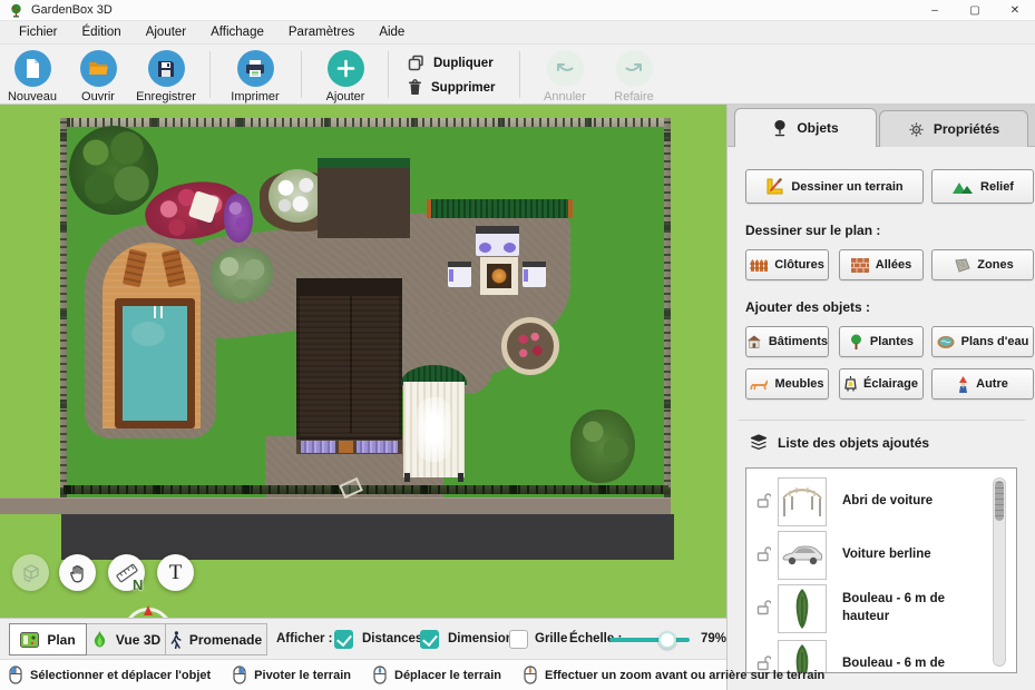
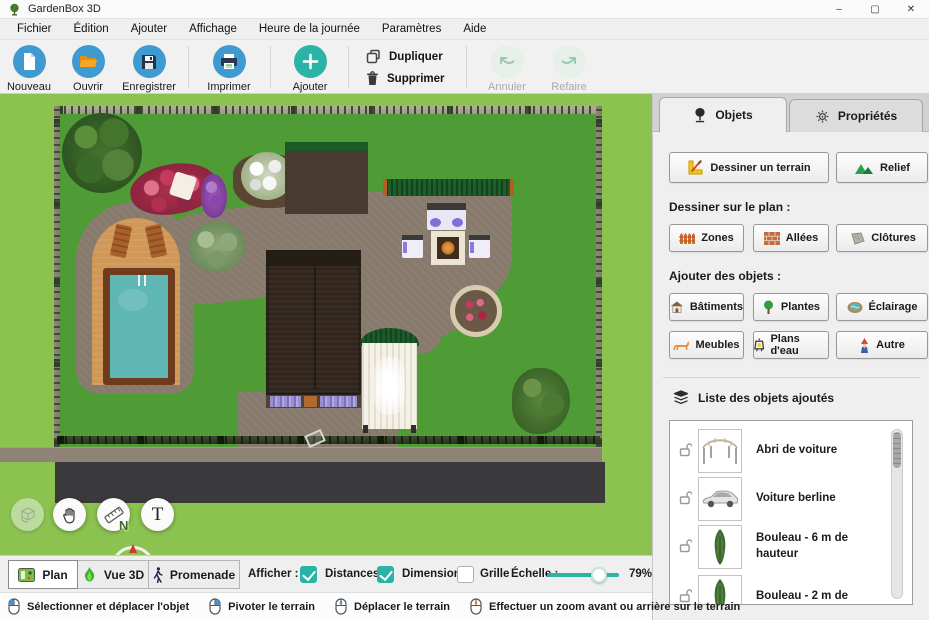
  GardenBox 3D
  –
  ▢
  ✕
  Fichier
  Édition
  Ajouter
  Affichage
+ Heure de la journée
  Paramètres
  Aide
  Nouveau
  Ouvrir
  Enregistrer
  Imprimer
  Ajouter
  Dupliquer
  Supprimer
  Annuler
  Refaire
  T
  N
  Propriétés
  Objets
  Dessiner un terrain
  Relief
  Dessiner sur le plan :
- Clôtures
+ Zones
  Allées
- Zones
+ Clôtures
  Ajouter des objets :
  Bâtiments
  Plantes
- Plans d'eau
+ Éclairage
  Meubles
- Éclairage
+ Plans d'eau
  Autre
  Liste des objets ajoutés
  Abri de voiture
  Voiture berline
  Bouleau - 6 m de hauteur
- Bouleau - 6 m de
+ Bouleau - 2 m de
  Plan
  Vue 3D
  Promenade
  Afficher :
  Distance
  Dimensio
  Grille
  Échell
  79%
  Sélectionner et déplacer l'objet
  Pivoter le terrain
  Déplacer le terrain
  Effectuer un zoom avant ou arrière sur le terrain
